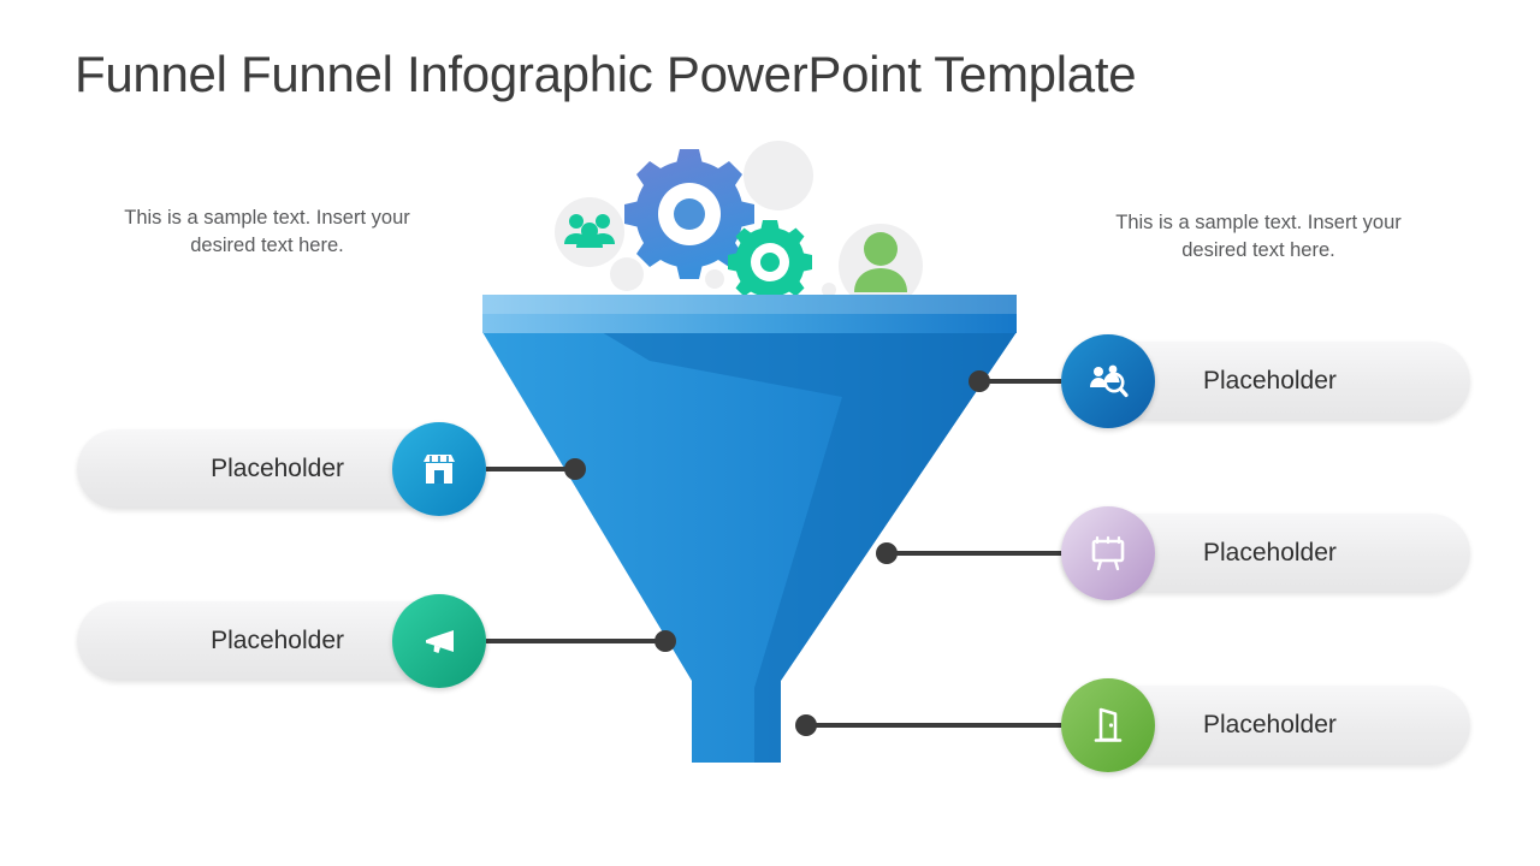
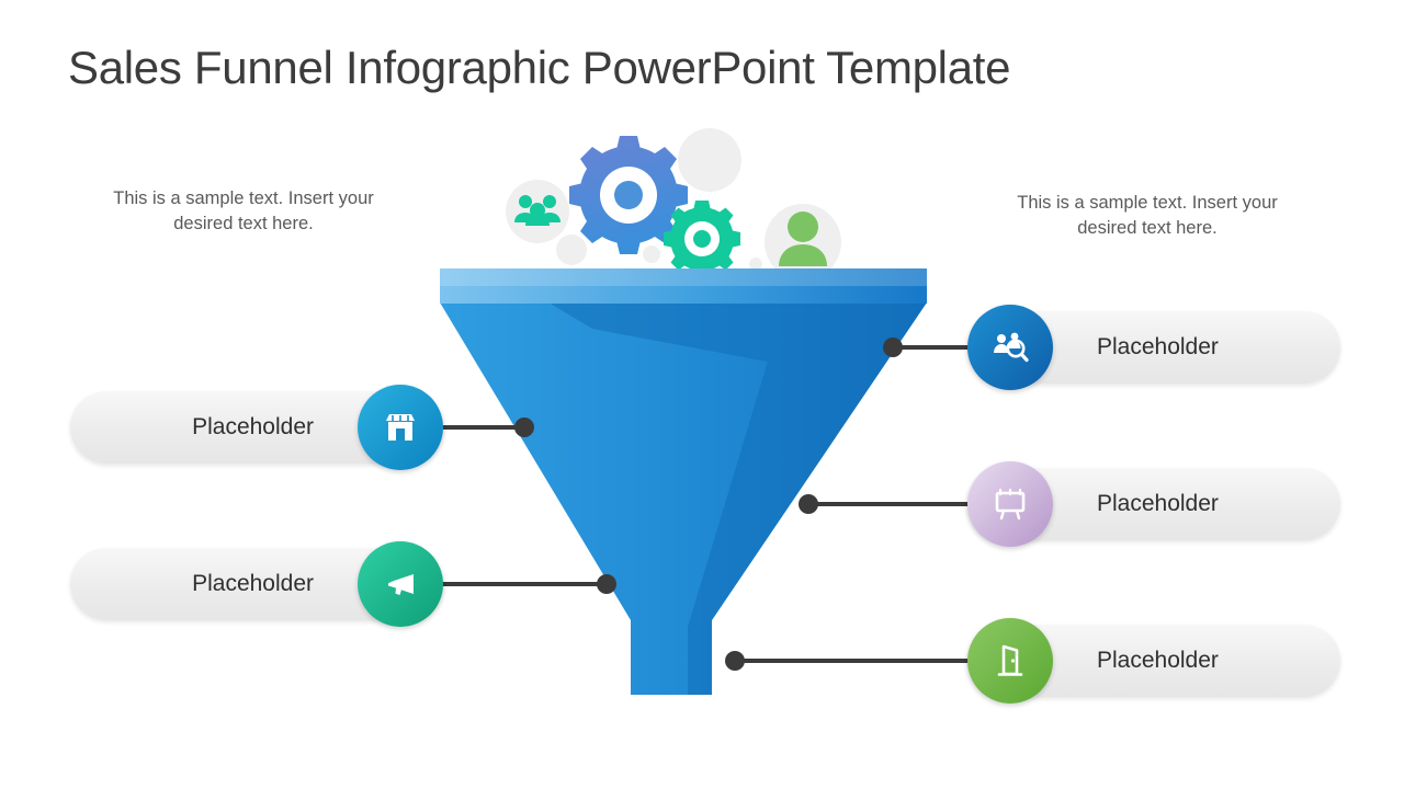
- Funnel Funnel Infographic PowerPoint Template
+ Sales Funnel Infographic PowerPoint Template
  This is a sample text. Insert your desired text here.
  This is a sample text. Insert your desired text here.
  Placeholder
  Placeholder
  Placeholder
  Placeholder
  Placeholder
